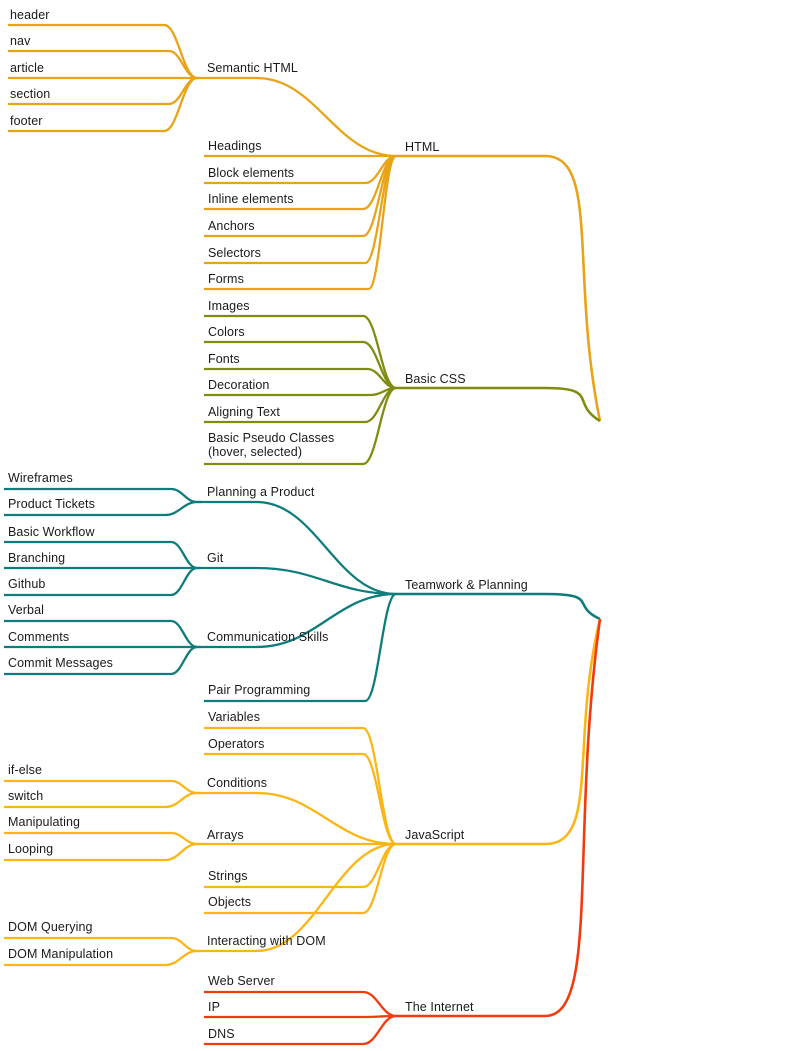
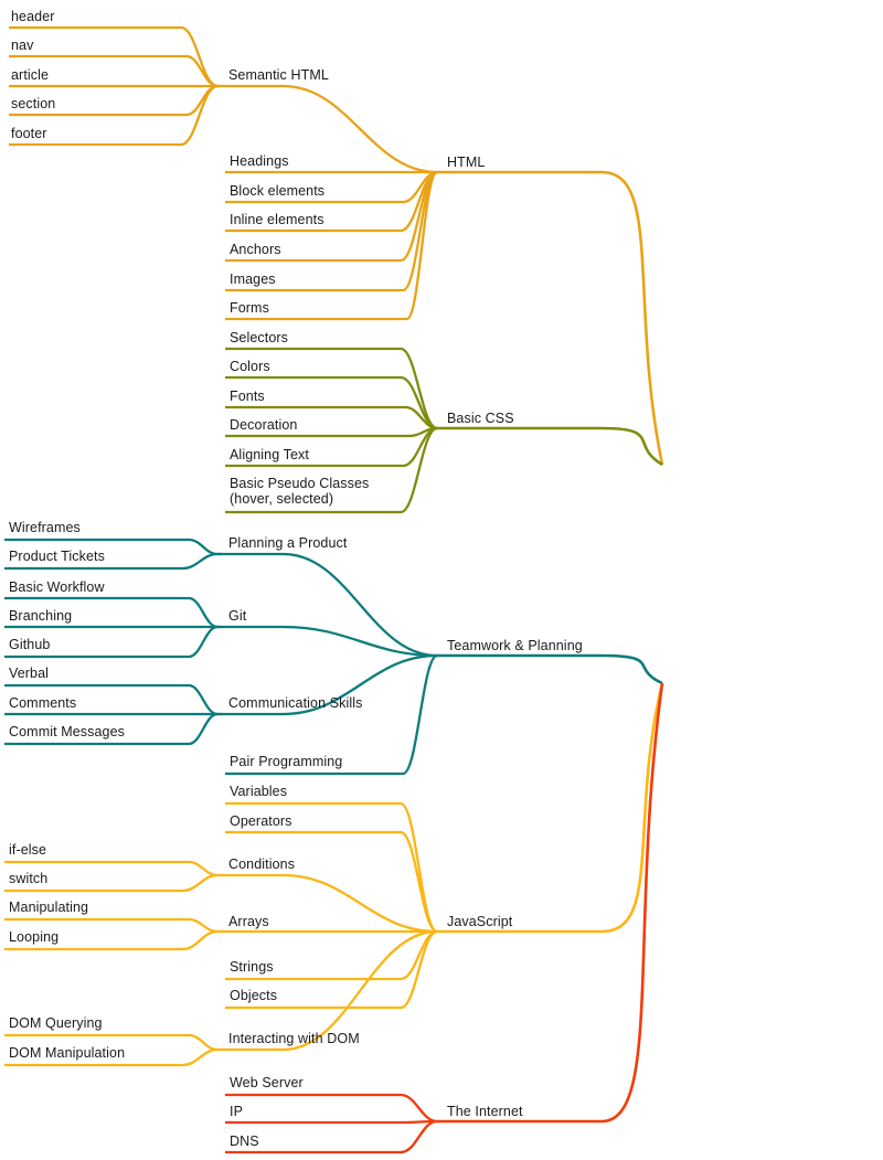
  Headings
  Block elements
  Inline elements
  Anchors
- Selectors
+ Images
  Forms
  header
  nav
  article
  section
  footer
  Semantic HTML
  HTML
- Images
+ Selectors
  Colors
  Fonts
  Decoration
  Aligning Text
  Basic Pseudo Classes
  (hover, selected)
  Basic CSS
  Pair Programming
  Wireframes
  Product Tickets
  Planning a Product
  Basic Workflow
  Branching
  Github
  Git
  Verbal
  Comments
  Commit Messages
  Communication Skills
  Teamwork & Planning
  Variables
  Operators
  Strings
  Objects
  if-else
  switch
  Conditions
  Manipulating
  Looping
  Arrays
  DOM Querying
  DOM Manipulation
  Interacting with DOM
  JavaScript
  Web Server
  IP
  DNS
  The Internet
